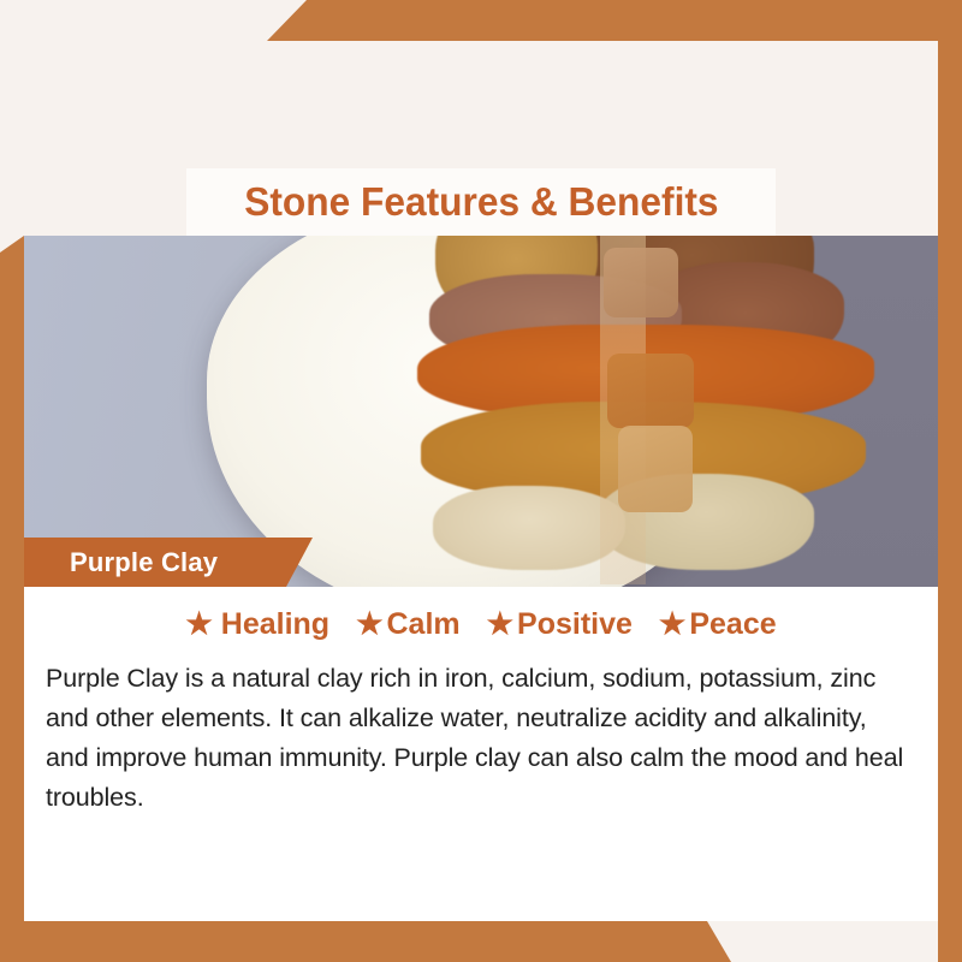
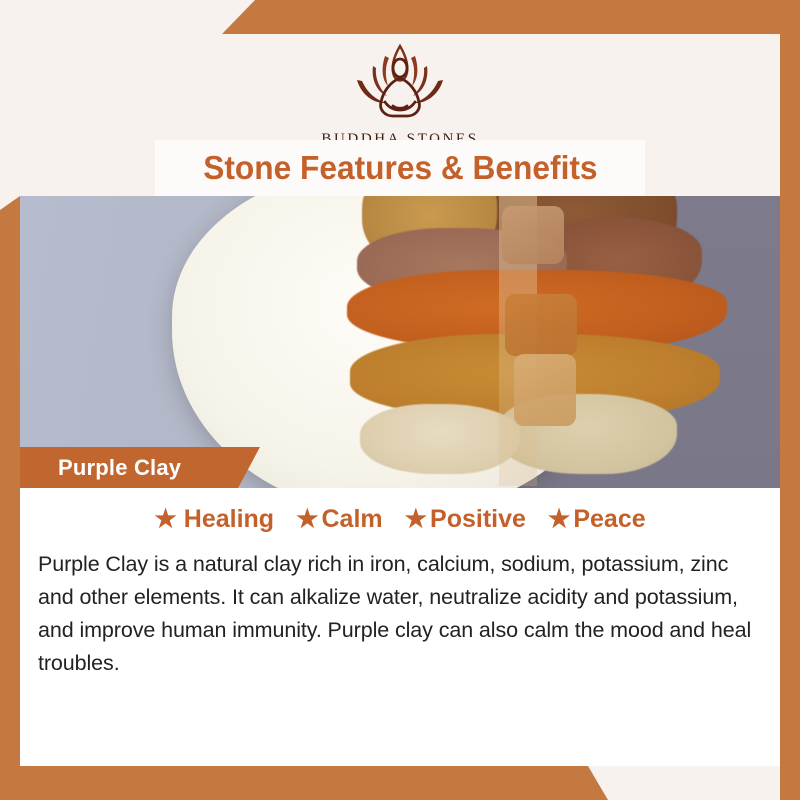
+ BUDDHA STONES
  Stone Features & Benefits
  Purple Clay
  ★
  Healing
  ★
  Calm
  ★
  Positive
  ★
  Peace
- Purple Clay is a natural clay rich in iron, calcium, sodium, potassium, zinc and other elements. It can alkalize water, neutralize acidity and alkalinity, and improve human immunity. Purple clay can also calm the mood and heal troubles.
+ Purple Clay is a natural clay rich in iron, calcium, sodium, potassium, zinc and other elements. It can alkalize water, neutralize acidity and potassium, and improve human immunity. Purple clay can also calm the mood and heal troubles.
